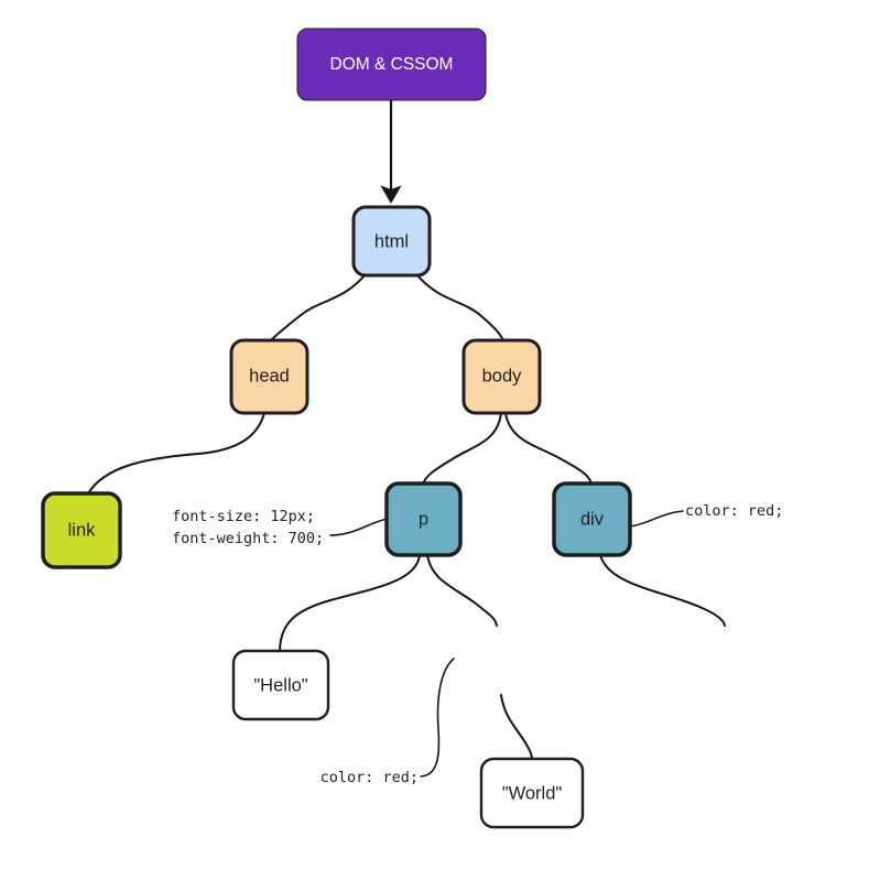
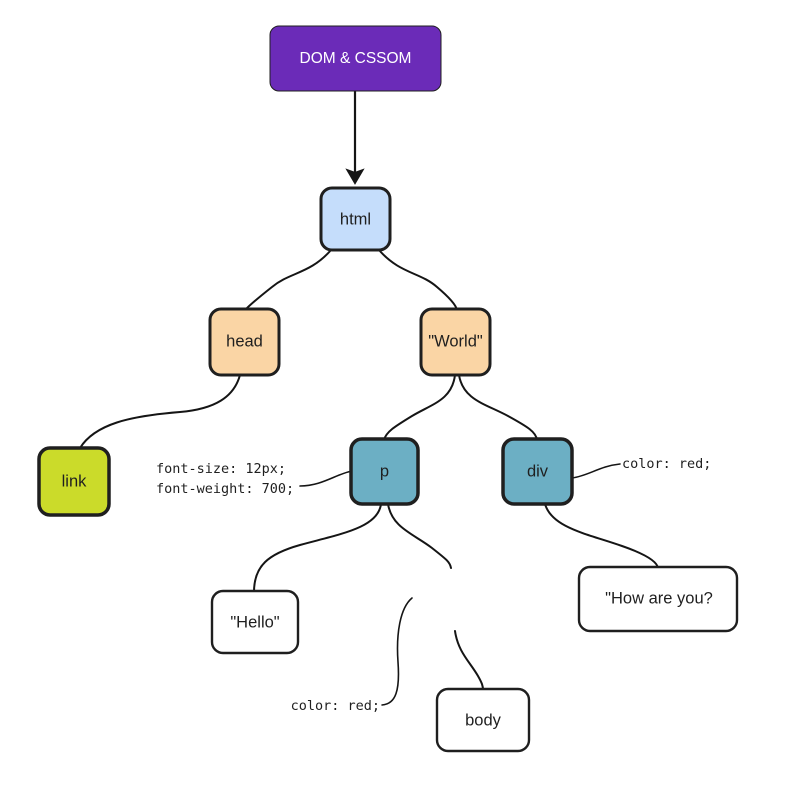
  DOM & CSSOM
  html
  head
- body
+ "World"
  link
  p
  div
  "Hello"
- "World"
+ body
+ "How are you?
  font-size: 12px;
  font-weight: 700;
  color: red;
  color: red;
